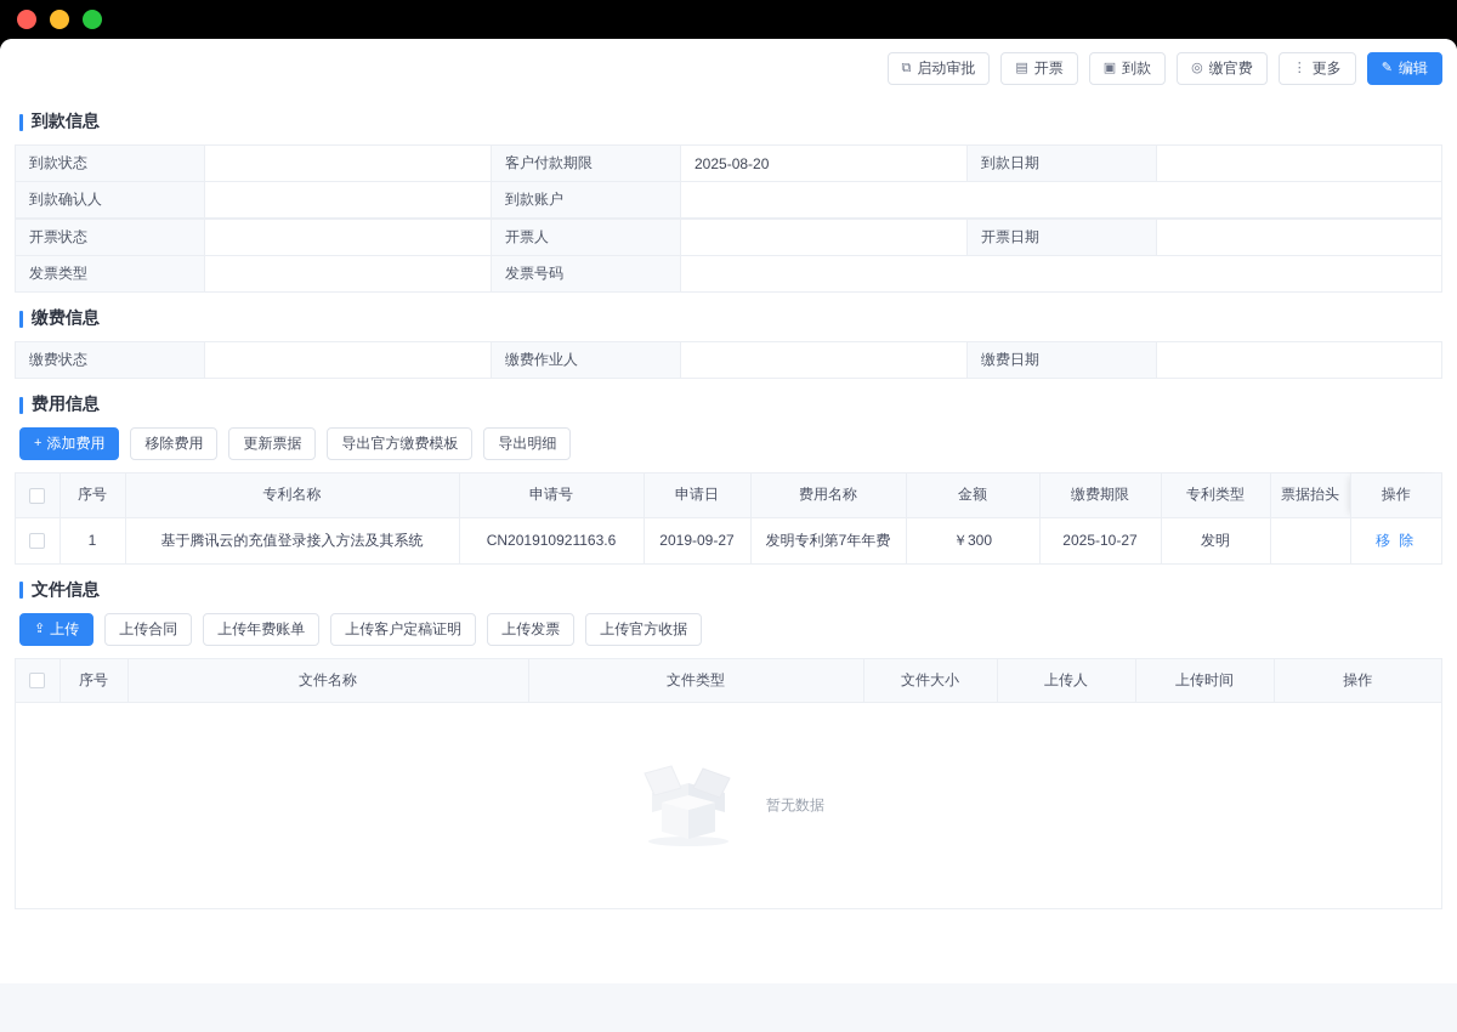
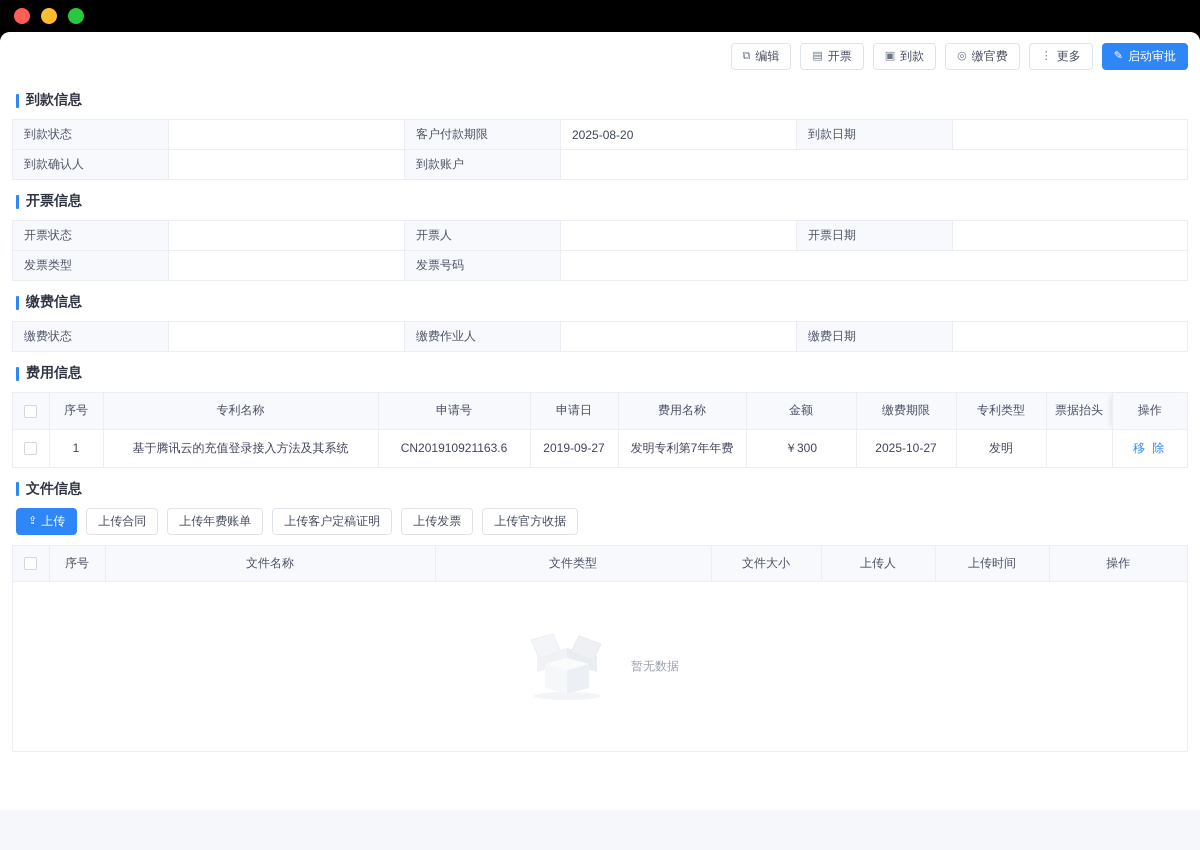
  ⧉
- 启动审批
+ 编辑
  ▤
  开票
  ▣
  到款
  ◎
  缴官费
  ⋮
  更多
  ✎
- 编辑
+ 启动审批
  到款信息
  到款状态		客户付款期限	2025-08-20	到款日期
  到款确认人		到款账户
+ 开票信息
  开票状态		开票人		开票日期
  发票类型		发票号码
  缴费信息
  缴费状态		缴费作业人		缴费日期
  费用信息
- +
- 添加费用
- 移除费用
- 更新票据
- 导出官方缴费模板
- 导出明细
  	序号	专利名称	申请号	申请日	费用名称	金额	缴费期限	专利类型	票据抬头	操作
  	1	基于腾讯云的充值登录接入方法及其系统	CN201910921163.6	2019-09-27	发明专利第7年年费	￥300	2025-10-27	发明		移 除
  文件信息
  ⇪
  上传
  上传合同
  上传年费账单
  上传客户定稿证明
  上传发票
  上传官方收据
  	序号	文件名称	文件类型	文件大小	上传人	上传时间	操作
  暂无数据
